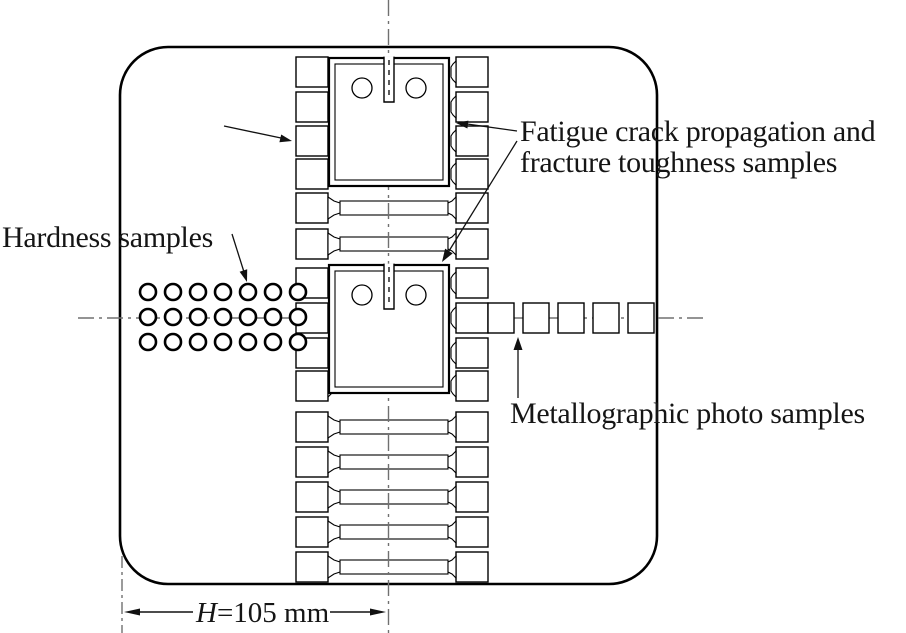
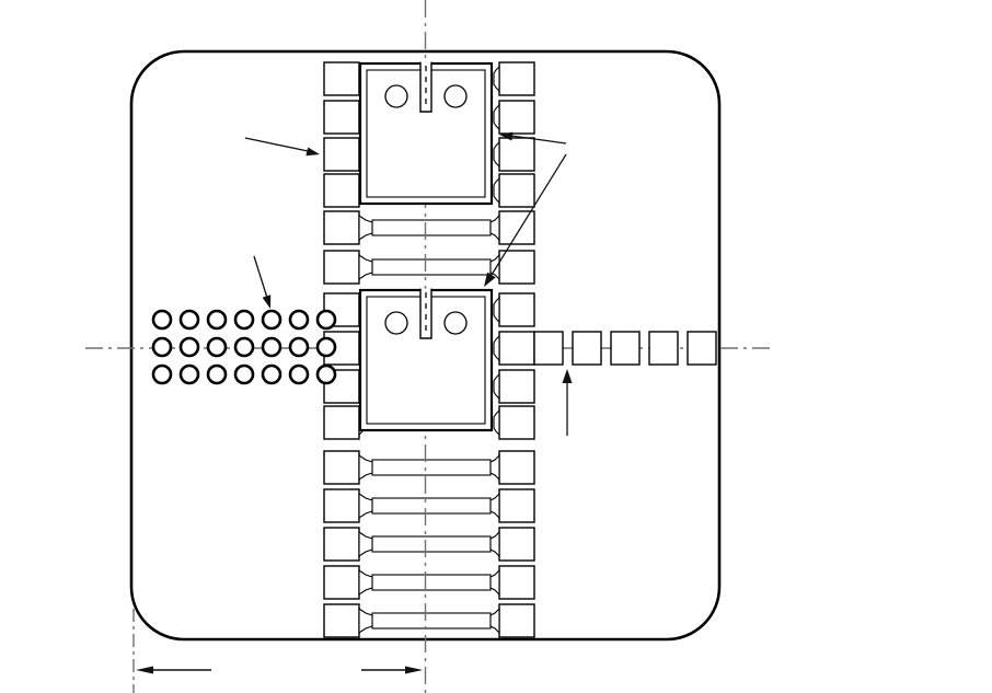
- Hardness samples
- Fatigue crack propagation and
- fracture toughness samples
- Metallographic photo samples
- H=105 mm
